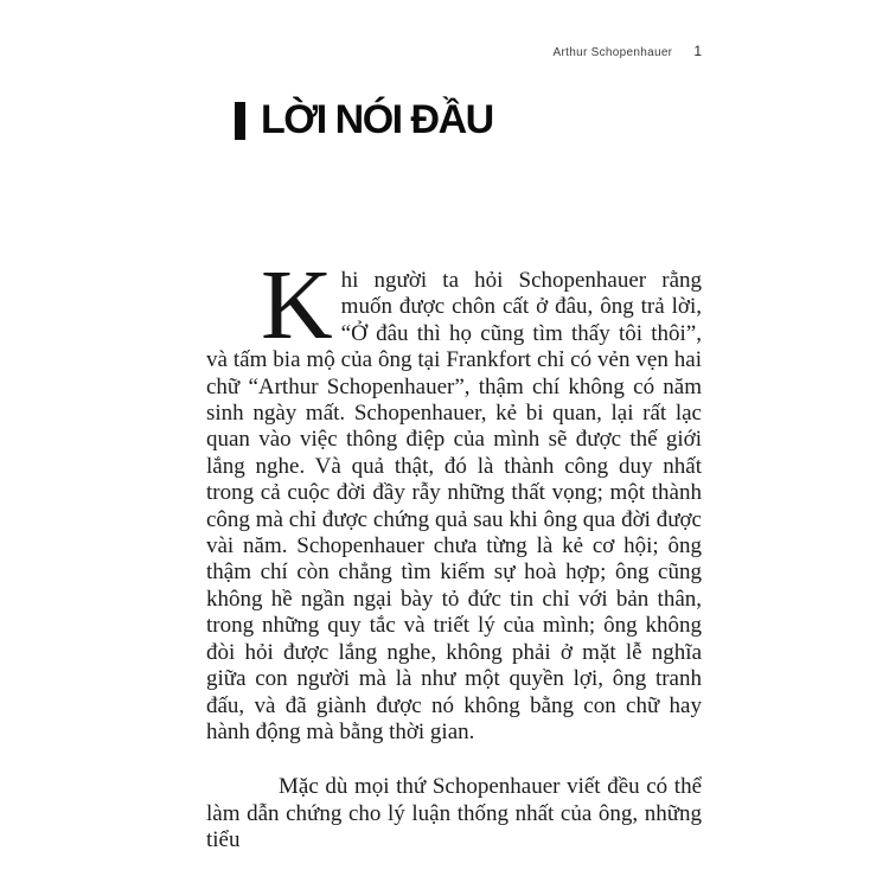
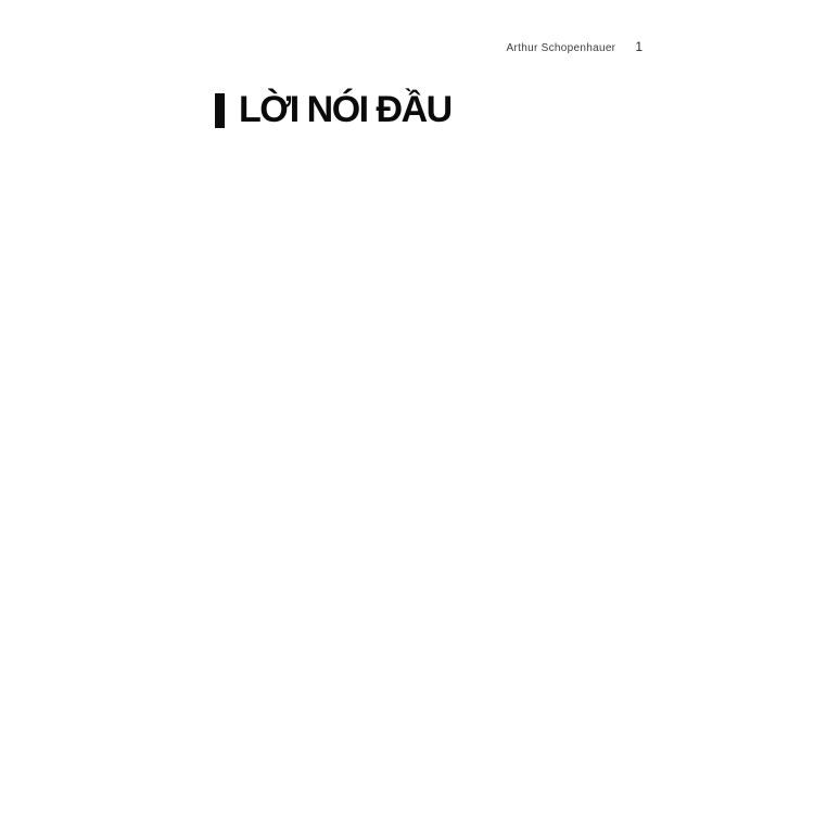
  Arthur Schopenhauer
  1
  LỜI NÓI ĐẦU
- K
- hi người ta hỏi Schopenhauer rằng muốn được chôn cất ở đâu, ông trả lời, “Ở đâu thì họ cũng tìm thấy tôi thôi”, và tấm bia mộ của ông tại Frankfort chỉ có vẻn vẹn hai chữ “Arthur Schopenhauer”, thậm chí không có năm sinh ngày mất. Schopenhauer, kẻ bi quan, lại rất lạc quan vào việc thông điệp của mình sẽ được thế giới lắng nghe. Và quả thật, đó là thành công duy nhất trong cả cuộc đời đầy rẫy những thất vọng; một thành công mà chỉ được chứng quả sau khi ông qua đời được vài năm. Schopenhauer chưa từng là kẻ cơ hội; ông thậm chí còn chẳng tìm kiếm sự hoà hợp; ông cũng không hề ngần ngại bày tỏ đức tin chỉ với bản thân, trong những quy tắc và triết lý của mình; ông không đòi hỏi được lắng nghe, không phải ở mặt lễ nghĩa giữa con người mà là như một quyền lợi, ông tranh đấu, và đã giành được nó không bằng con chữ hay hành động mà bằng thời gian.
- Mặc dù mọi thứ Schopenhauer viết đều có thể làm dẫn chứng cho lý luận thống nhất của ông, những tiểu
